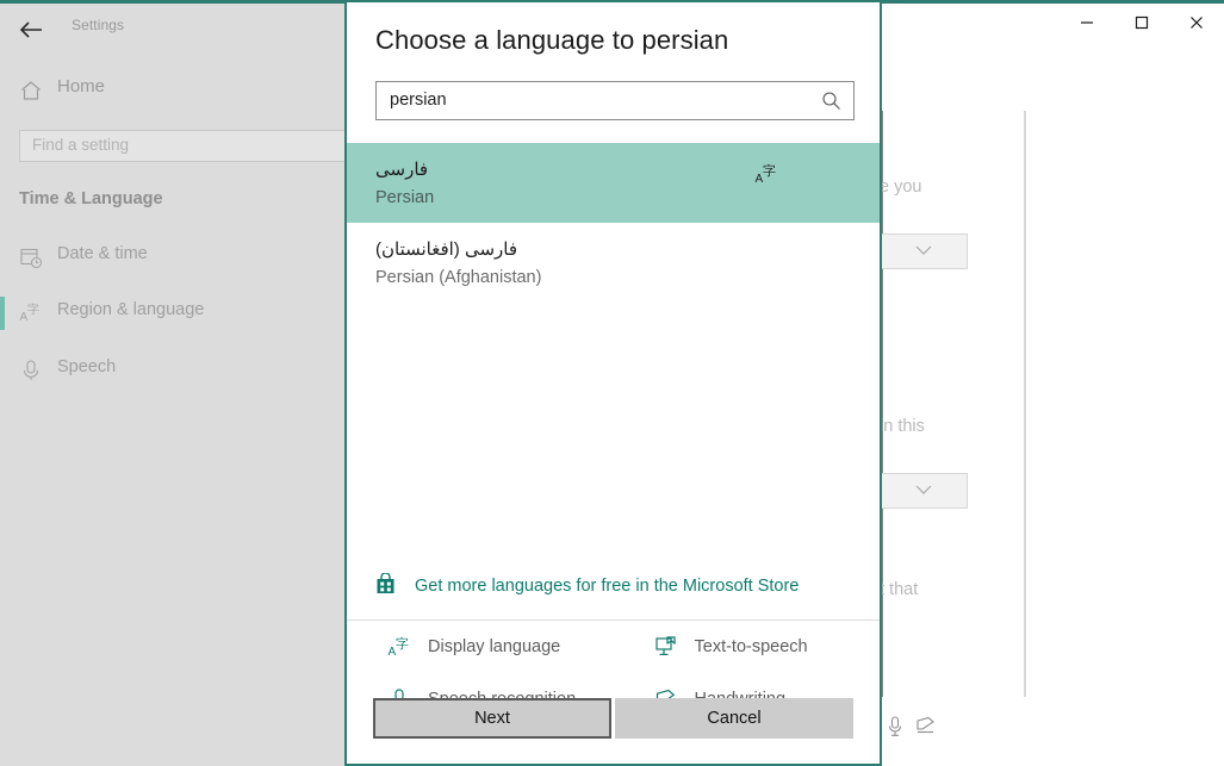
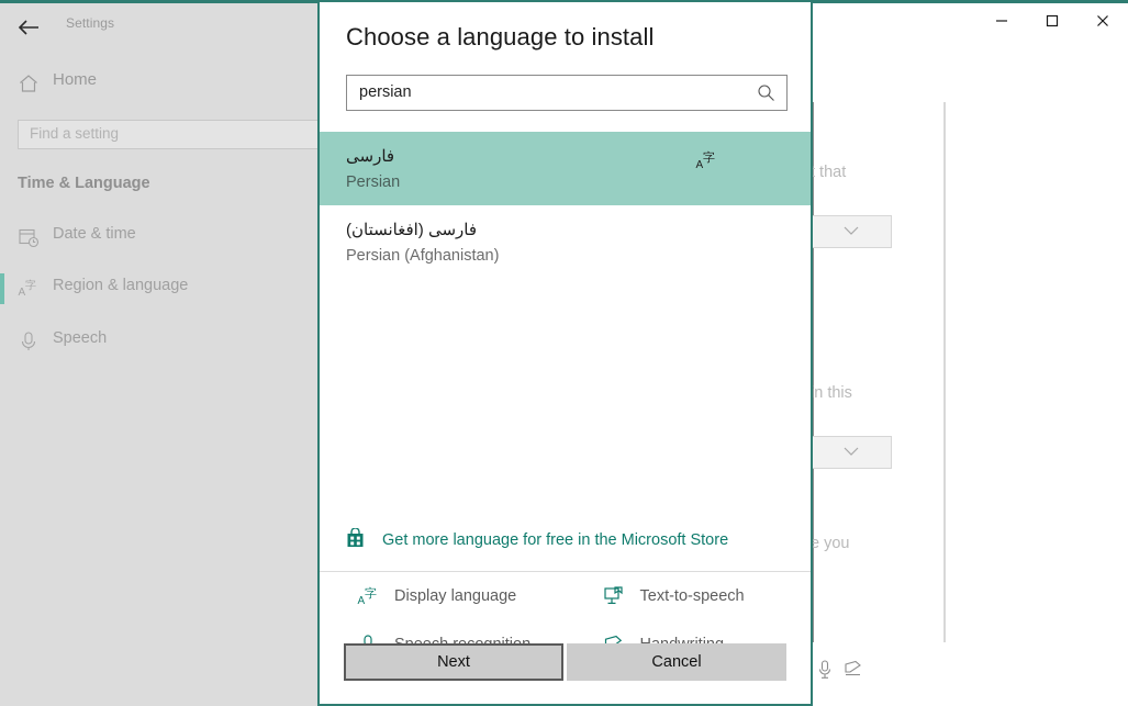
- e you
+ t that
  n this
- t that
+ e you
  Settings
  Home
  Find a setting
  Time & Language
  Date & time
  A
  字
  Region & language
  Speech
- Choose a language to persian
+ Choose a language to install
  persian
  فارسی
  Persian
  A
  字
  فارسی (افغانستان)
  Persian (Afghanistan)
- Get more languages for free in the Microsoft Store
+ Get more language for free in the Microsoft Store
  A
  字
  Display language
  Text-to-speech
  Next
  Cancel
